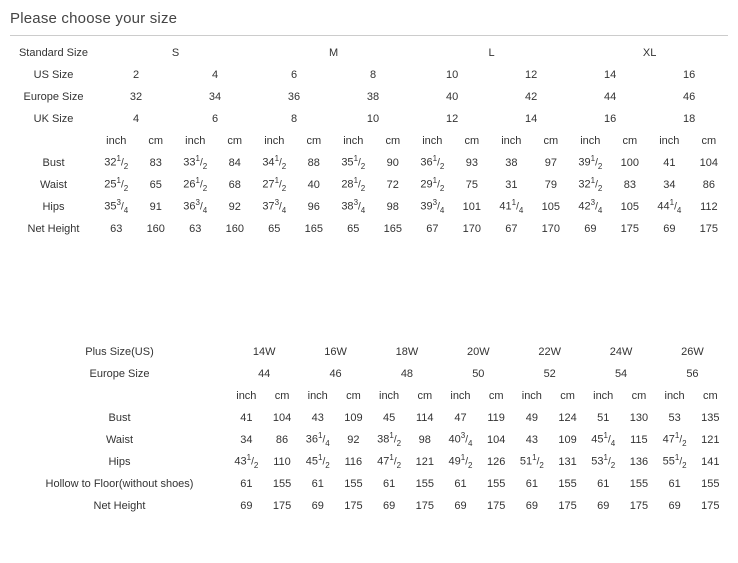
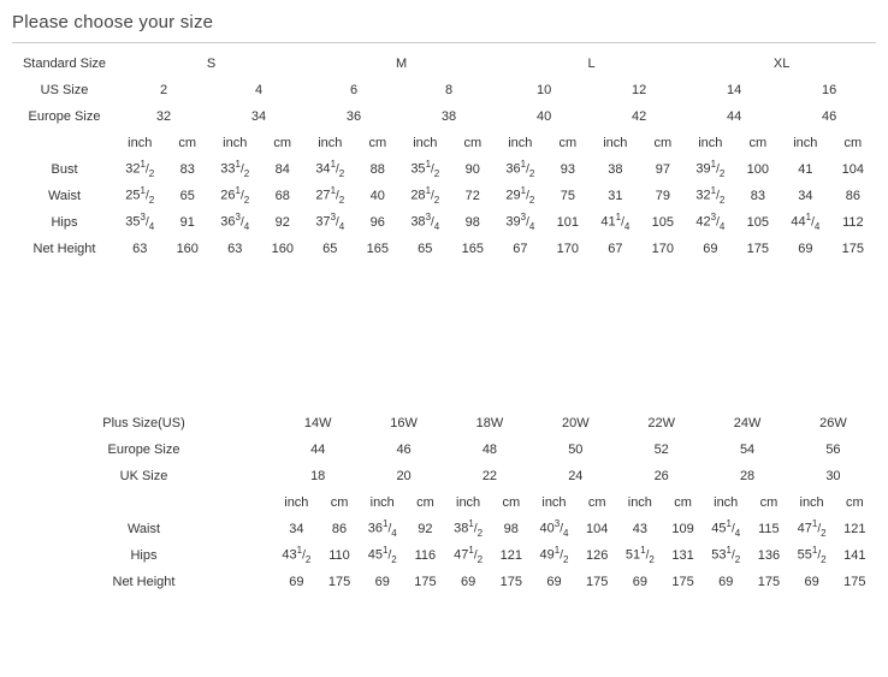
  Please choose your size
  Standard Size	S	M	L	XL
  US Size	2	4	6	8	10	12	14	16
  Europe Size	32	34	36	38	40	42	44	46
- UK Size	4	6	8	10	12	14	16	18
  	inch	cm	inch	cm	inch	cm	inch	cm	inch	cm	inch	cm	inch	cm	inch	cm
  Bust	321/2	83	331/2	84	341/2	88	351/2	90	361/2	93	38	97	391/2	100	41	104
  Waist	251/2	65	261/2	68	271/2	40	281/2	72	291/2	75	31	79	321/2	83	34	86
  Hips	353/4	91	363/4	92	373/4	96	383/4	98	393/4	101	411/4	105	423/4	105	441/4	112
  Net Height	63	160	63	160	65	165	65	165	67	170	67	170	69	175	69	175
  Plus Size(US)	14W	16W	18W	20W	22W	24W	26W
  Europe Size	44	46	48	50	52	54	56
+ UK Size	18	20	22	24	26	28	30
  	inch	cm	inch	cm	inch	cm	inch	cm	inch	cm	inch	cm	inch	cm
- Bust	41	104	43	109	45	114	47	119	49	124	51	130	53	135
  Waist	34	86	361/4	92	381/2	98	403/4	104	43	109	451/4	115	471/2	121
  Hips	431/2	110	451/2	116	471/2	121	491/2	126	511/2	131	531/2	136	551/2	141
- Hollow to Floor(without shoes)	61	155	61	155	61	155	61	155	61	155	61	155	61	155
  Net Height	69	175	69	175	69	175	69	175	69	175	69	175	69	175
